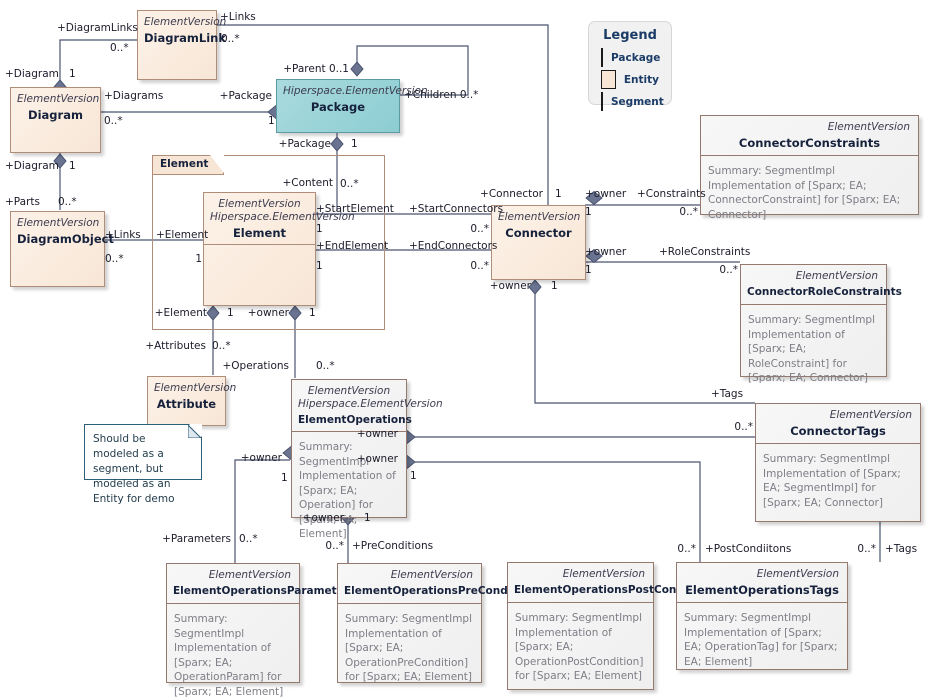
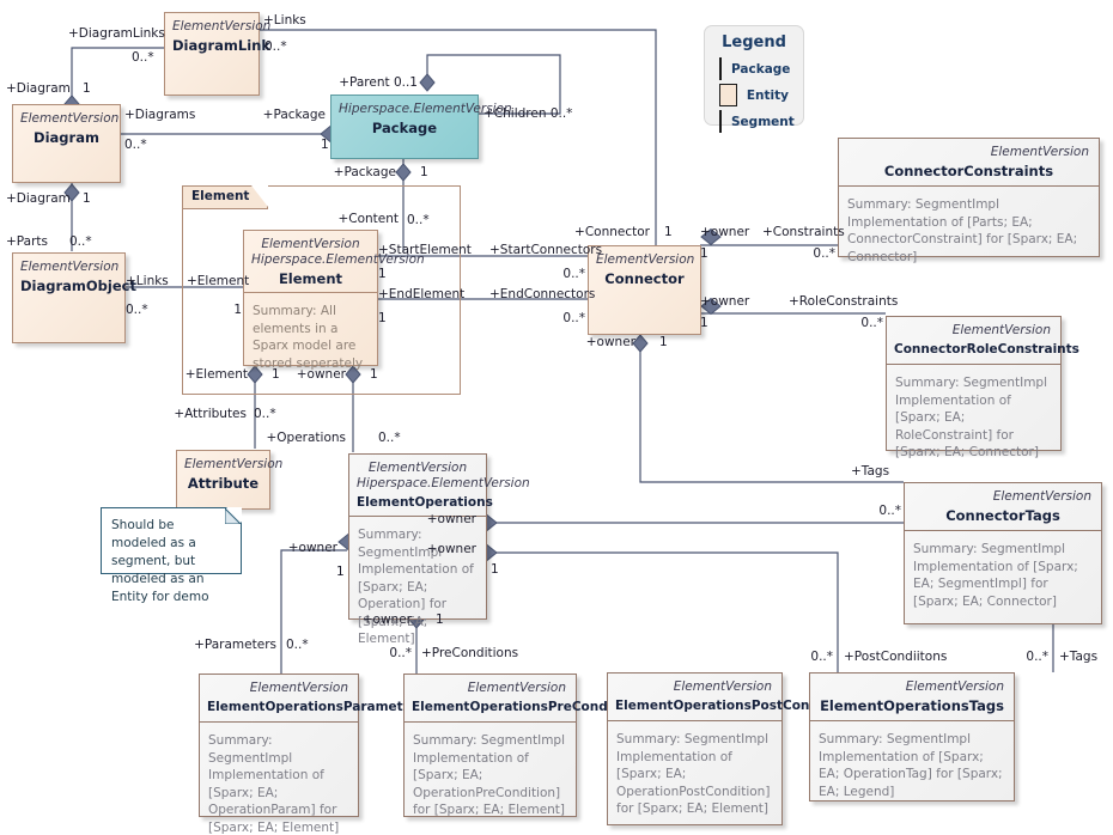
  Element
  ElementVersio
  DiagramLin
  ElementVersion
  Diagram
  ElementVersion
  DiagramObje
  Hiperspace.ElementVe
  Package
  ElementVersion
  Hiperspace.ElementVersion
  Element
+ Summary: All elements in a Sparx model are stored seperately
  ElementVersion
  Connector
  ElementVersion
  Attribute
  ElementVersion
  Hiperspace.ElementVersion
  ElementOperations
  Summary: SegmentImpl Implementation of [Sparx; EA; Operation] for [Sparx; EA; Element]
  ElementVersion
  ConnectorConstraints
- Summary: SegmentImpl Implementation of [Sparx; EA; ConnectorConstraint] for [Sparx; EA; Connector]
+ Summary: SegmentImpl Implementation of [Parts; EA; ConnectorConstraint] for [Sparx; EA; Connector]
  ElementVersion
  ConnectorRoleConstraints
  Summary: SegmentImpl Implementation of [Sparx; EA; RoleConstraint] for [Sparx; EA; Connector]
  ElementVersion
  ConnectorTags
  Summary: SegmentImpl Implementation of [Sparx; EA; SegmentImpl] for [Sparx; EA; Connector]
  ElementVersion
  ElementOperationsParamet
  Summary: SegmentImpl Implementation of [Sparx; EA; OperationParam] for [Sparx; EA; Element]
  ElementVersion
  ElementOperationsPreCond
  Summary: SegmentImpl Implementation of [Sparx; EA; OperationPreCondition] for [Sparx; EA; Element]
  ElementVersion
  ElementOperationsPostCon
  Summary: SegmentImpl Implementation of [Sparx; EA; OperationPostCondition] for [Sparx; EA; Element]
  ElementVersion
  ElementOperationsTags
- Summary: SegmentImpl Implementation of [Sparx; EA; OperationTag] for [Sparx; EA; Element]
+ Summary: SegmentImpl Implementation of [Sparx; EA; OperationTag] for [Sparx; EA; Legend]
  Should be modeled as a segment, but modeled as an Entity for demo
  Legend
  Package
  Entity
  Segment
  +DiagramLinks
  0..*
  +Links
  0..*
  +Diagram
  1
  +Diagrams
  0..*
  +Package
  1
  +Parent 0..1
  +Children 0..*
  +Package
  1
  +Content
  0..*
  +Diagram
  1
  +Parts
  0..*
  +Links
  0..*
  +Element
  1
  +StartElement
  1
  +EndElement
  1
  +StartConnectors
  0..*
  +EndConnectors
  0..*
  +Connector
  1
  +owner
  1
  +Constraints
  0..*
  +owner
  1
  +RoleConstraints
  0..*
  +owner
  1
  +Tags
  0..*
  +Element
  1
  +Attributes
  0..*
  +owner
  1
  +Operations
  0..*
  +owner
  1
  +Parameters
  0..*
  +owner
  1
  0..*
  +PreConditions
  +owner
  1
  0..*
  +PostCondiitons
  +owner
  0..*
  +Tags
